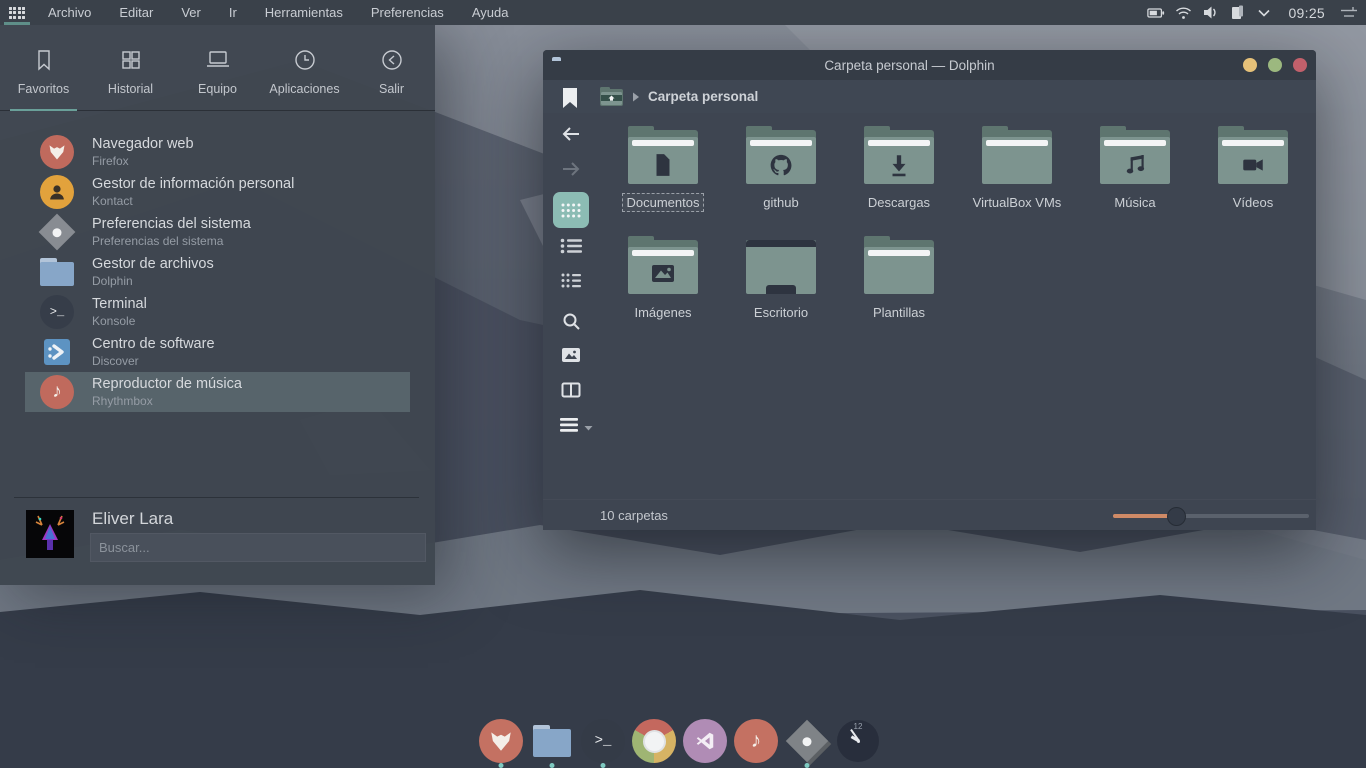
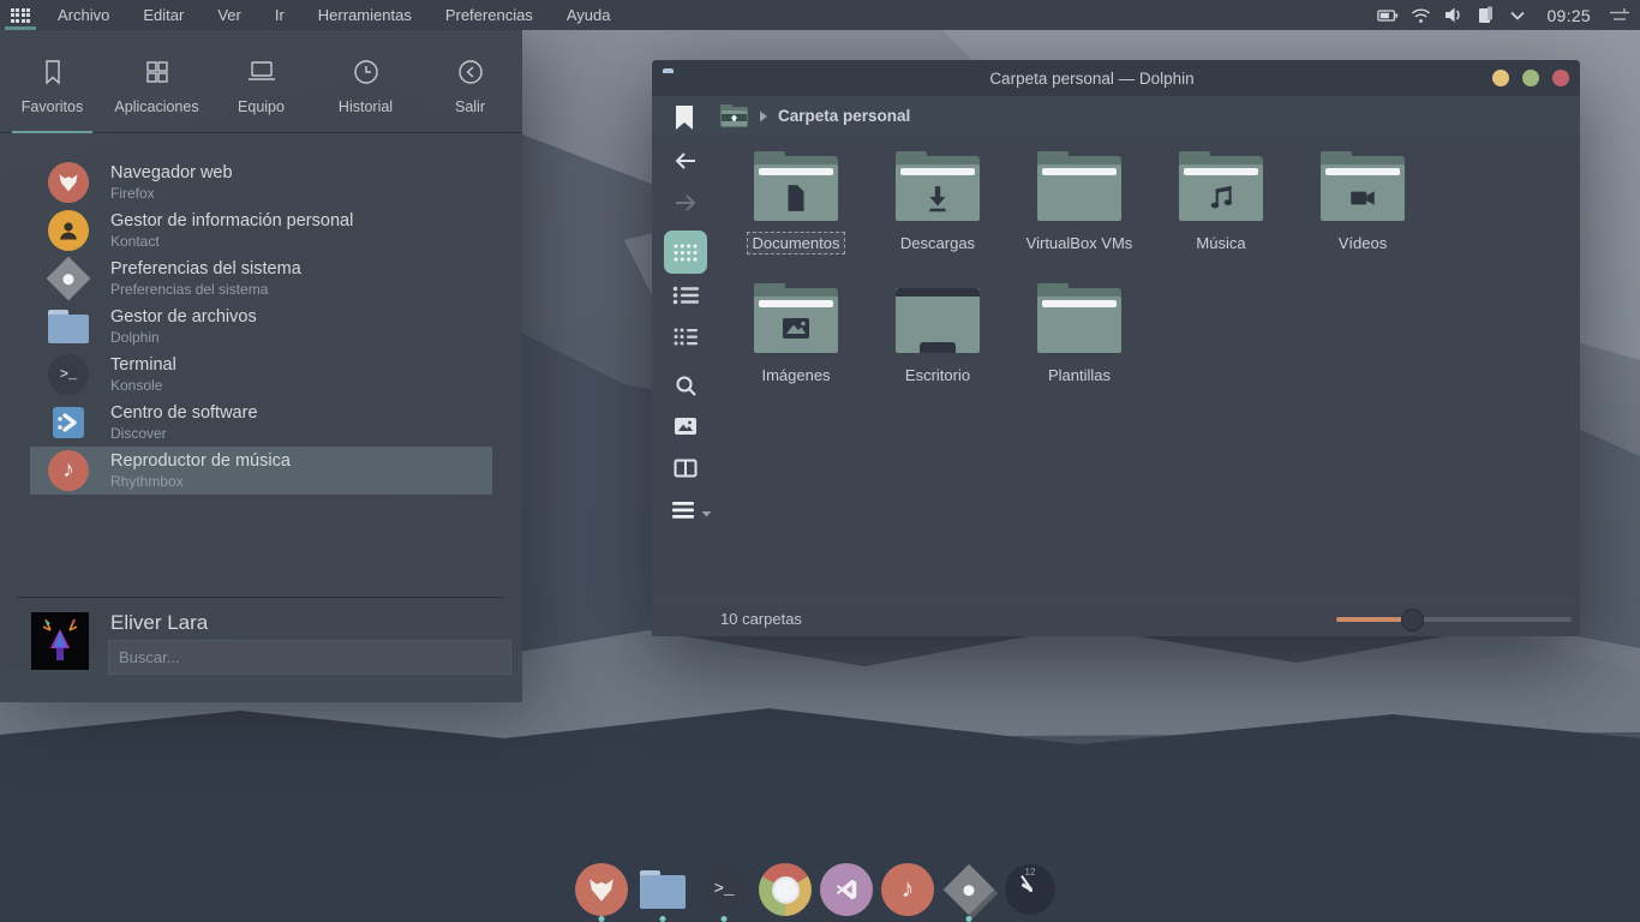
  Archivo
  Editar
  Ver
  Ir
  Herramientas
  Preferencias
  Ayuda
  09:25
  Favoritos
- Historial
+ Aplicaciones
  Equipo
- Aplicaciones
+ Historial
  Salir
  Navegador web
  Firefox
  Gestor de información personal
  Kontact
  Preferencias del sistema
  Preferencias del sistema
  Gestor de archivos
  Dolphin
  >_
  Terminal
  Konsole
  Centro de software
  Discover
  ♪
  Reproductor de música
  Rhythmbox
  Eliver Lara
  Buscar...
  Carpeta personal — Dolphin
  Carpeta personal
  Documentos
- github
  Descargas
  VirtualBox VMs
  Música
  Vídeos
  Imágenes
  Escritorio
  Plantillas
  10 carpetas
  >_
  ♪
  12
